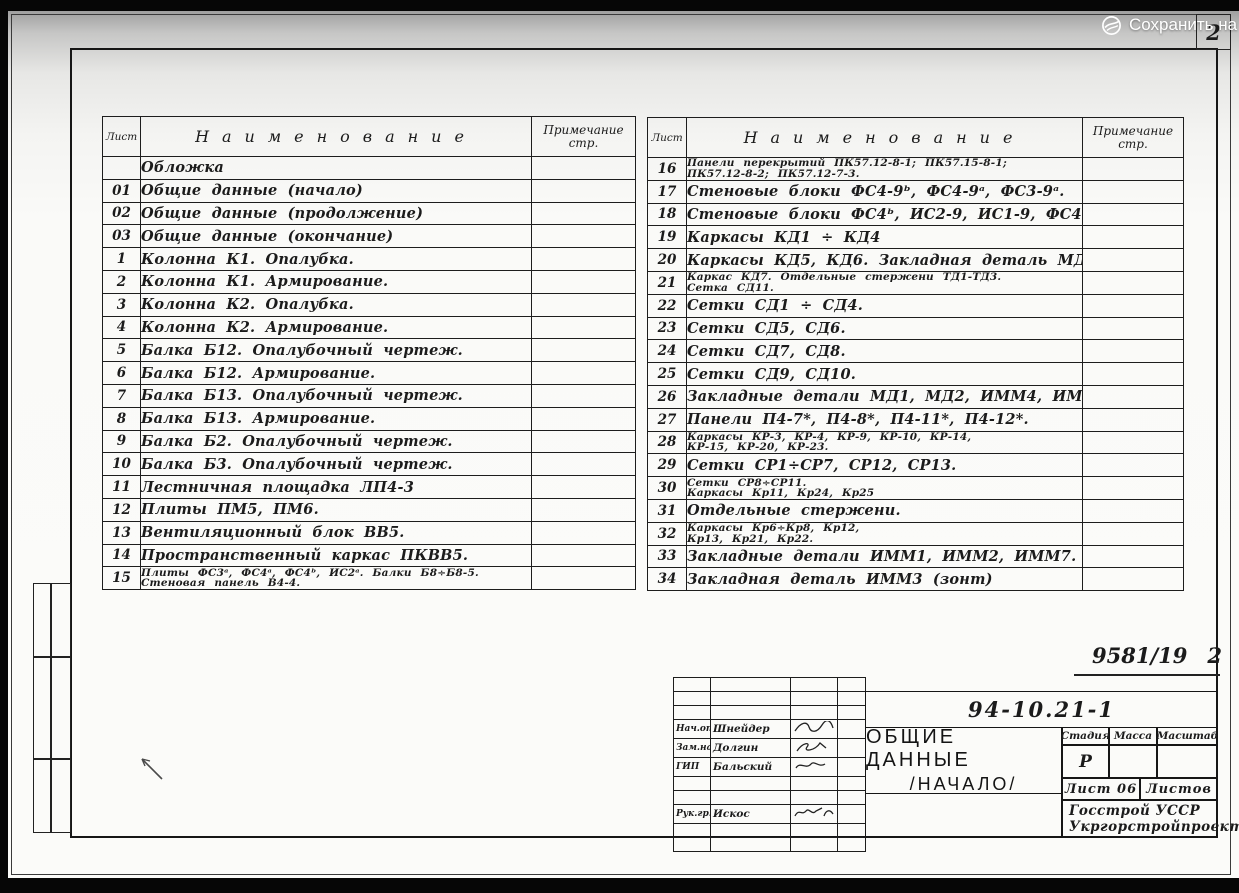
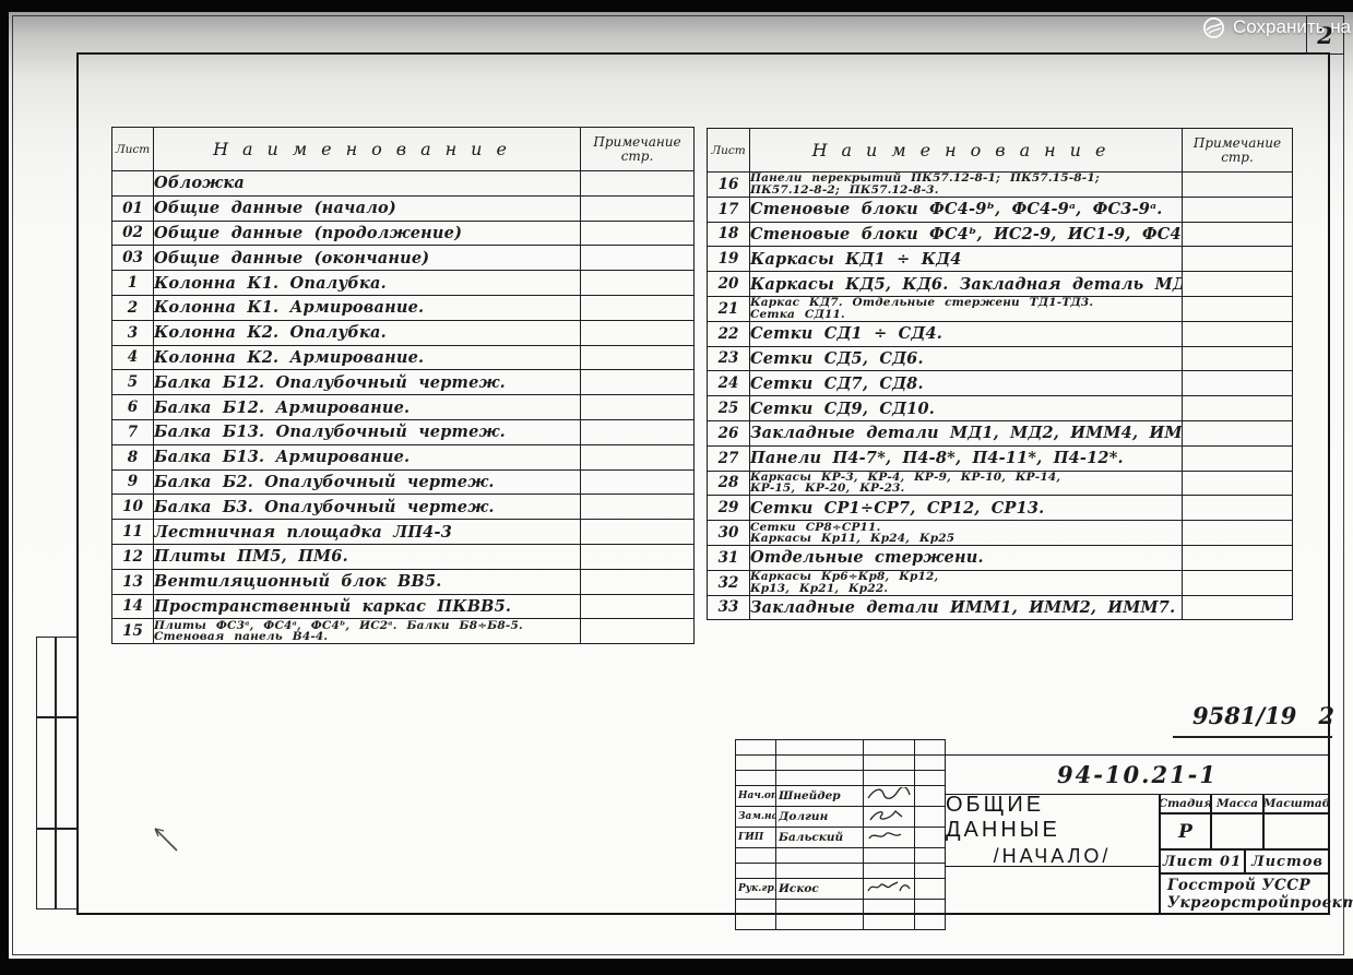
  2
  Лист	Наименование	Примечание стр.
  	Обложка
  01	Общие данные (начало)
  02	Общие данные (продолжение)
  03	Общие данные (окончание)
  1	Колонна К1. Опалубка.
  2	Колонна К1. Армирование.
  3	Колонна К2. Опалубка.
  4	Колонна К2. Армирование.
  5	Балка Б12. Опалубочный чертеж.
  6	Балка Б12. Армирование.
  7	Балка Б13. Опалубочный чертеж.
  8	Балка Б13. Армирование.
  9	Балка Б2. Опалубочный чертеж.
  10	Балка Б3. Опалубочный чертеж.
  11	Лестничная площадка ЛП4-3
  12	Плиты ПМ5, ПМ6.
  13	Вентиляционный блок ВВ5.
  14	Пространственный каркас ПКВВ5.
  15	Плиты ФС3ᵃ, ФС4ᵃ, ФС4ᵇ, ИС2ᵃ. Балки Б8÷Б8-5.Стеновая панель В4-4.
  Лист	Наименование	Примечание стр.
- 16	Панели перекрытий ПК57.12-8-1; ПК57.15-8-1;ПК57.12-8-2; ПК57.12-7-3.
+ 16	Панели перекрытий ПК57.12-8-1; ПК57.15-8-1;ПК57.12-8-2; ПК57.12-8-3.
  17	Стеновые блоки ФС4-9ᵇ, ФС4-9ᵃ, ФС3-9ᵃ.
  18	Стеновые блоки ФС4ᵇ, ИС2-9, ИС1-9, ФС4
  19	Каркасы КД1 ÷ КД4
  20	Каркасы КД5, КД6. Закладная деталь МД
  21	Каркас КД7. Отдельные стержени ТД1-ТД3.Сетка СД11.
  22	Сетки СД1 ÷ СД4.
  23	Сетки СД5, СД6.
  24	Сетки СД7, СД8.
  25	Сетки СД9, СД10.
  26	Закладные детали МД1, МД2, ИММ4, ИМ
  27	Панели П4-7*, П4-8*, П4-11*, П4-12*.
  28	Каркасы КР-3, КР-4, КР-9, КР-10, КР-14,КР-15, КР-20, КР-23.
  29	Сетки СР1÷СР7, СР12, СР13.
  30	Сетки СР8÷СР11.Каркасы Кр11, Кр24, Кр25
  31	Отдельные стержени.
  32	Каркасы Кр6÷Кр8, Кр12,Кр13, Кр21, Кр22.
  33	Закладные детали ИММ1, ИММ2, ИММ7.
- 34	Закладная деталь ИММ3 (зонт)
  9581/19
  2
  Нач.о	Шнейдер
  Зам.на	Долгин
  ГИП	Бальский
  Рук.гр.	Искос
  94-10.21-1
  ОБЩИЕ ДАННЫЕ
  /НАЧАЛО/
  Стадия
  Масса
  Масштаб
  Р
- Лист 06
+ Лист 01
  Листов
  Госстрой УССР
  Укргорстройпроект
  Сохранить на
